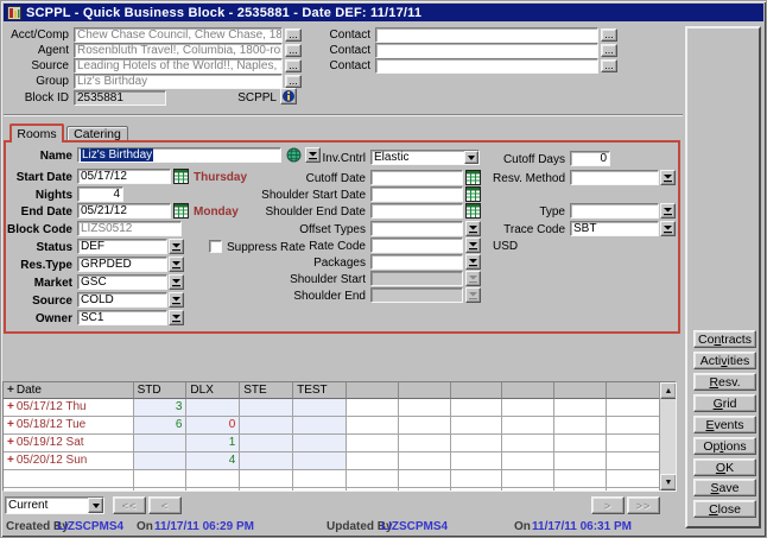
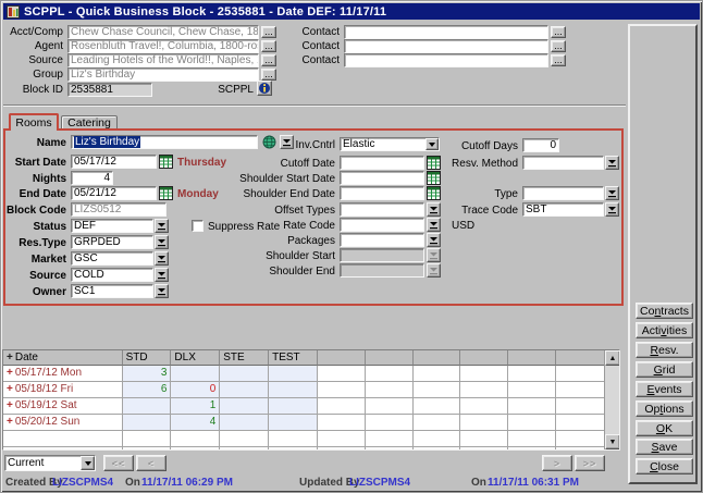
  SCPPL - Quick Business Block - 2535881 - Date DEF: 11/17/11
  Acct/Comp
  Chew Chase Council, Chew Chase, 18
  ...
  Contact
  ...
  Agent
  Rosenbluth Travel!, Columbia, 1800-ro
  ...
  Contact
  ...
  Source
  Leading Hotels of the World!!, Naples,
  ...
  Contact
  ...
  Group
  Liz's Birthday
  ...
  Block ID
  2535881
  SCPPL
  Rooms
  Catering
  Name
  Liz's Birthday
  Start Date
  05/17/12
  Thursday
  Nights
  4
  End Date
  05/21/12
  Monday
  Block Code
  LIZS0512
  Status
  DEF
  Res.Type
  GRPDED
  Market
  GSC
  Source
  COLD
  Owner
  SC1
  Suppress Rate
  Inv.Cntrl
  Elastic
  Cutoff Date
  Shoulder Start Date
  Shoulder End Date
  Offset Types
  Rate Code
  USD
  Packages
  Shoulder Start
  Shoulder End
  Cutoff Days
  0
  Resv. Method
  Type
  Trace Code
  SBT
  Co
  n
  tracts
  Acti
  v
  ities
  R
  esv.
  G
  rid
  E
  vents
  Op
  t
  ions
  O
  K
  S
  ave
  C
  lose
  + Date
  STD
  DLX
  STE
  TEST
- + 05/17/12 Thu
+ + 05/17/12 Mon
  3
- + 05/18/12 Tue
+ + 05/18/12 Fri
  6
  0
  + 05/19/12 Sat
  1
  + 05/20/12 Sun
  4
  Current
  <<
  <
  >
  >>
  Created By
  LIZSCPMS4
  On
  11/17/11 06:29 PM
  Updated By
  LIZSCPMS4
  On
  11/17/11 06:31 PM
